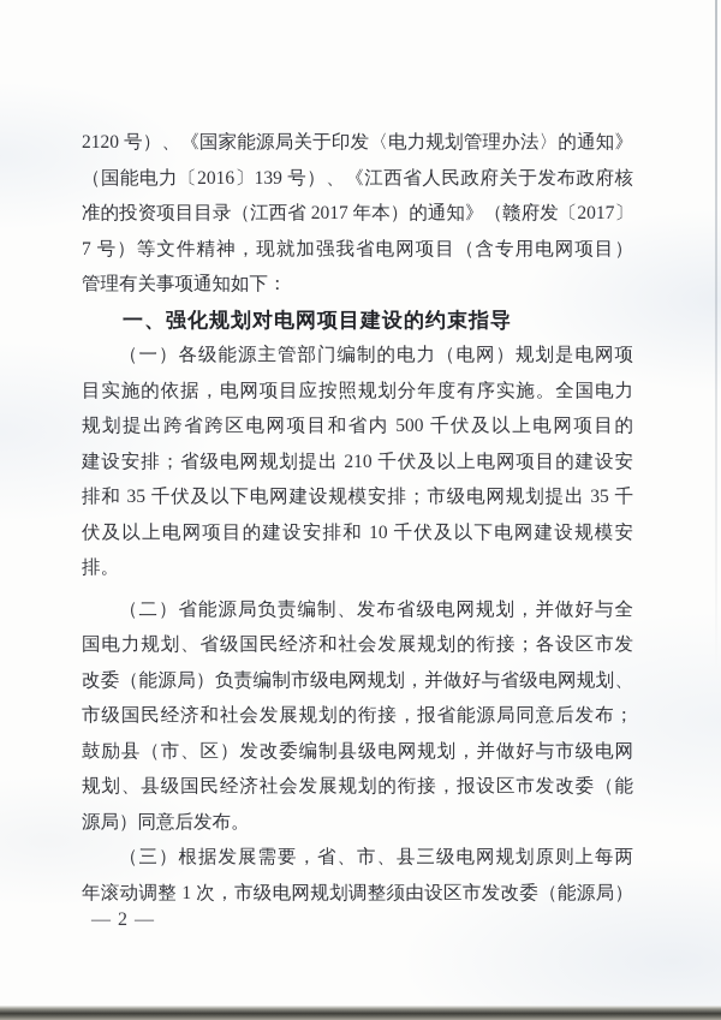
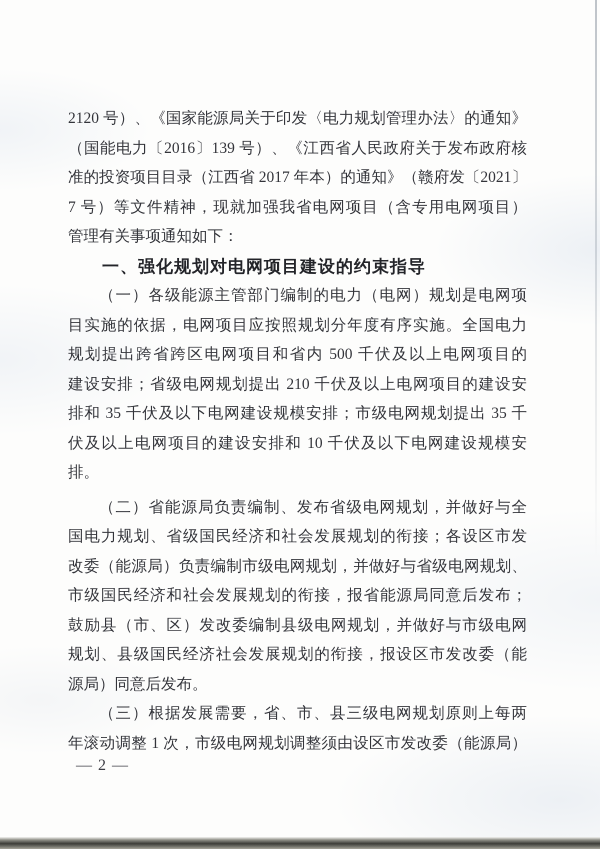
  2120 号）、《国家能源局关于印发〈电力规划管理办法〉的通知》
  （国能电力〔2016〕139 号）、《江西省人民政府关于发布政府核
- 准的投资项目目录（江西省 2017 年本）的通知》（赣府发〔2017〕
+ 准的投资项目目录（江西省 2017 年本）的通知》（赣府发〔2021〕
  7 号）等文件精神，现就加强我省电网项目（含专用电网项目）
  管理有关事项通知如下：
  一、强化规划对电网项目建设的约束指导
  （一）各级能源主管部门编制的电力（电网）规划是电网项
  目实施的依据，电网项目应按照规划分年度有序实施。全国电力
  规划提出跨省跨区电网项目和省内 500 千伏及以上电网项目的
  建设安排；省级电网规划提出 210 千伏及以上电网项目的建设安
  排和 35 千伏及以下电网建设规模安排；市级电网规划提出 35 千
  伏及以上电网项目的建设安排和 10 千伏及以下电网建设规模安
  排。
  （二）省能源局负责编制、发布省级电网规划，并做好与全
  国电力规划、省级国民经济和社会发展规划的衔接；各设区市发
  改委（能源局）负责编制市级电网规划，并做好与省级电网规划、
  市级国民经济和社会发展规划的衔接，报省能源局同意后发布；
  鼓励县（市、区）发改委编制县级电网规划，并做好与市级电网
  规划、县级国民经济社会发展规划的衔接，报设区市发改委（能
  源局）同意后发布。
  （三）根据发展需要，省、市、县三级电网规划原则上每两
  年滚动调整 1 次，市级电网规划调整须由设区市发改委（能源局）
  — 2 —
